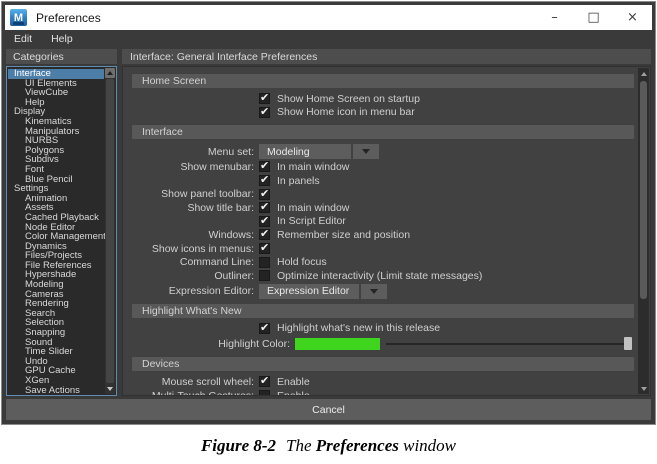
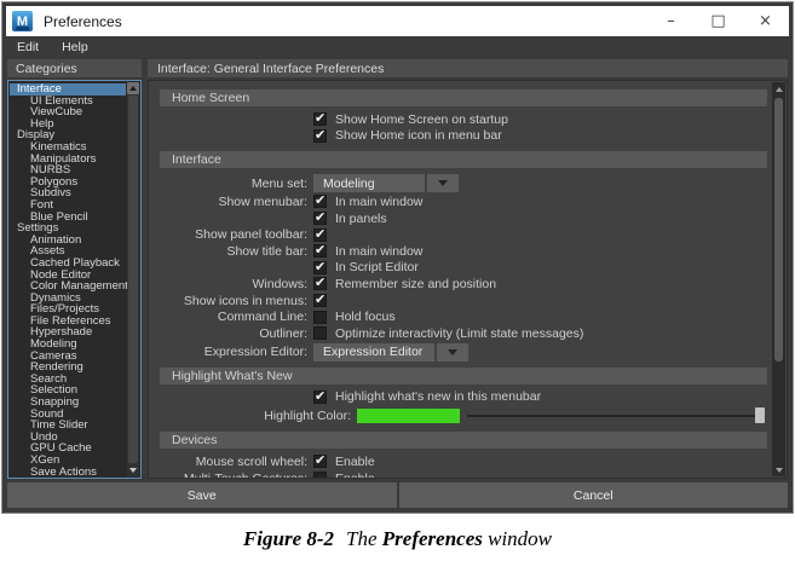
  M
  Preferences
  –
  □
  ×
  Edit
  Help
  Categories
  Interface
  UI Elements
  ViewCube
  Help
  Display
  Kinematics
  Manipulators
  NURBS
  Polygons
  Subdivs
  Font
  Blue Pencil
  Settings
  Animation
  Assets
  Cached Playback
  Node Editor
  Color Managemen
  Dynamics
  Files/Projects
  File References
  Hypershade
  Modeling
  Cameras
  Rendering
  Search
  Selection
  Snapping
  Sound
  Time Slider
  Undo
  GPU Cache
  XGen
  Save Actions
  Interface: General Interface Preferences
  Home Screen
  Show Home Screen on startup
  Show Home icon in menu bar
  Interface
  Menu set:
  Modeling
  Show menubar:
  In main window
  In panels
  Show panel toolbar:
  Show title bar:
  In main window
  In Script Editor
  Windows:
  Remember size and position
  Show icons in menus:
  Command Line:
  Hold focus
  Outliner:
  Optimize interactivity (Limit state messages)
  Expression Editor:
  Expression Editor
  Highlight What's New
- Highlight what's new in this release
+ Highlight what's new in this menubar
  Highlight Color:
  Devices
  Mouse scroll wheel:
  Enable
+ Save
  Cancel
  Figure 8-2 The Preferences window
